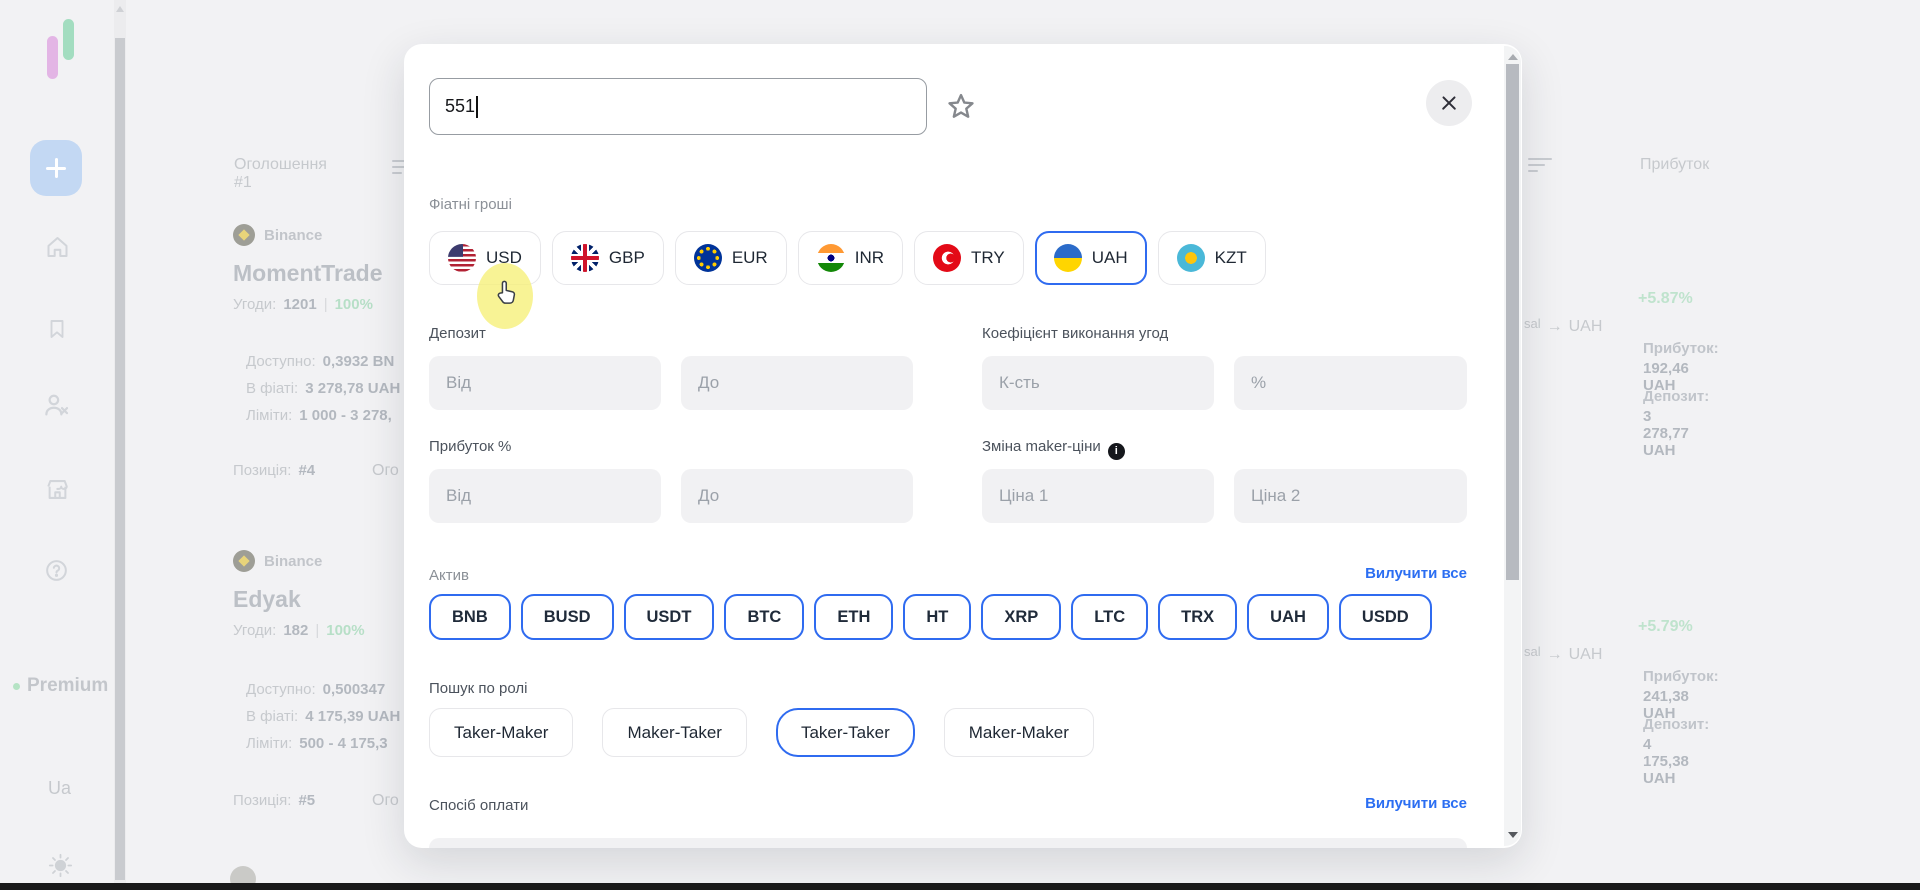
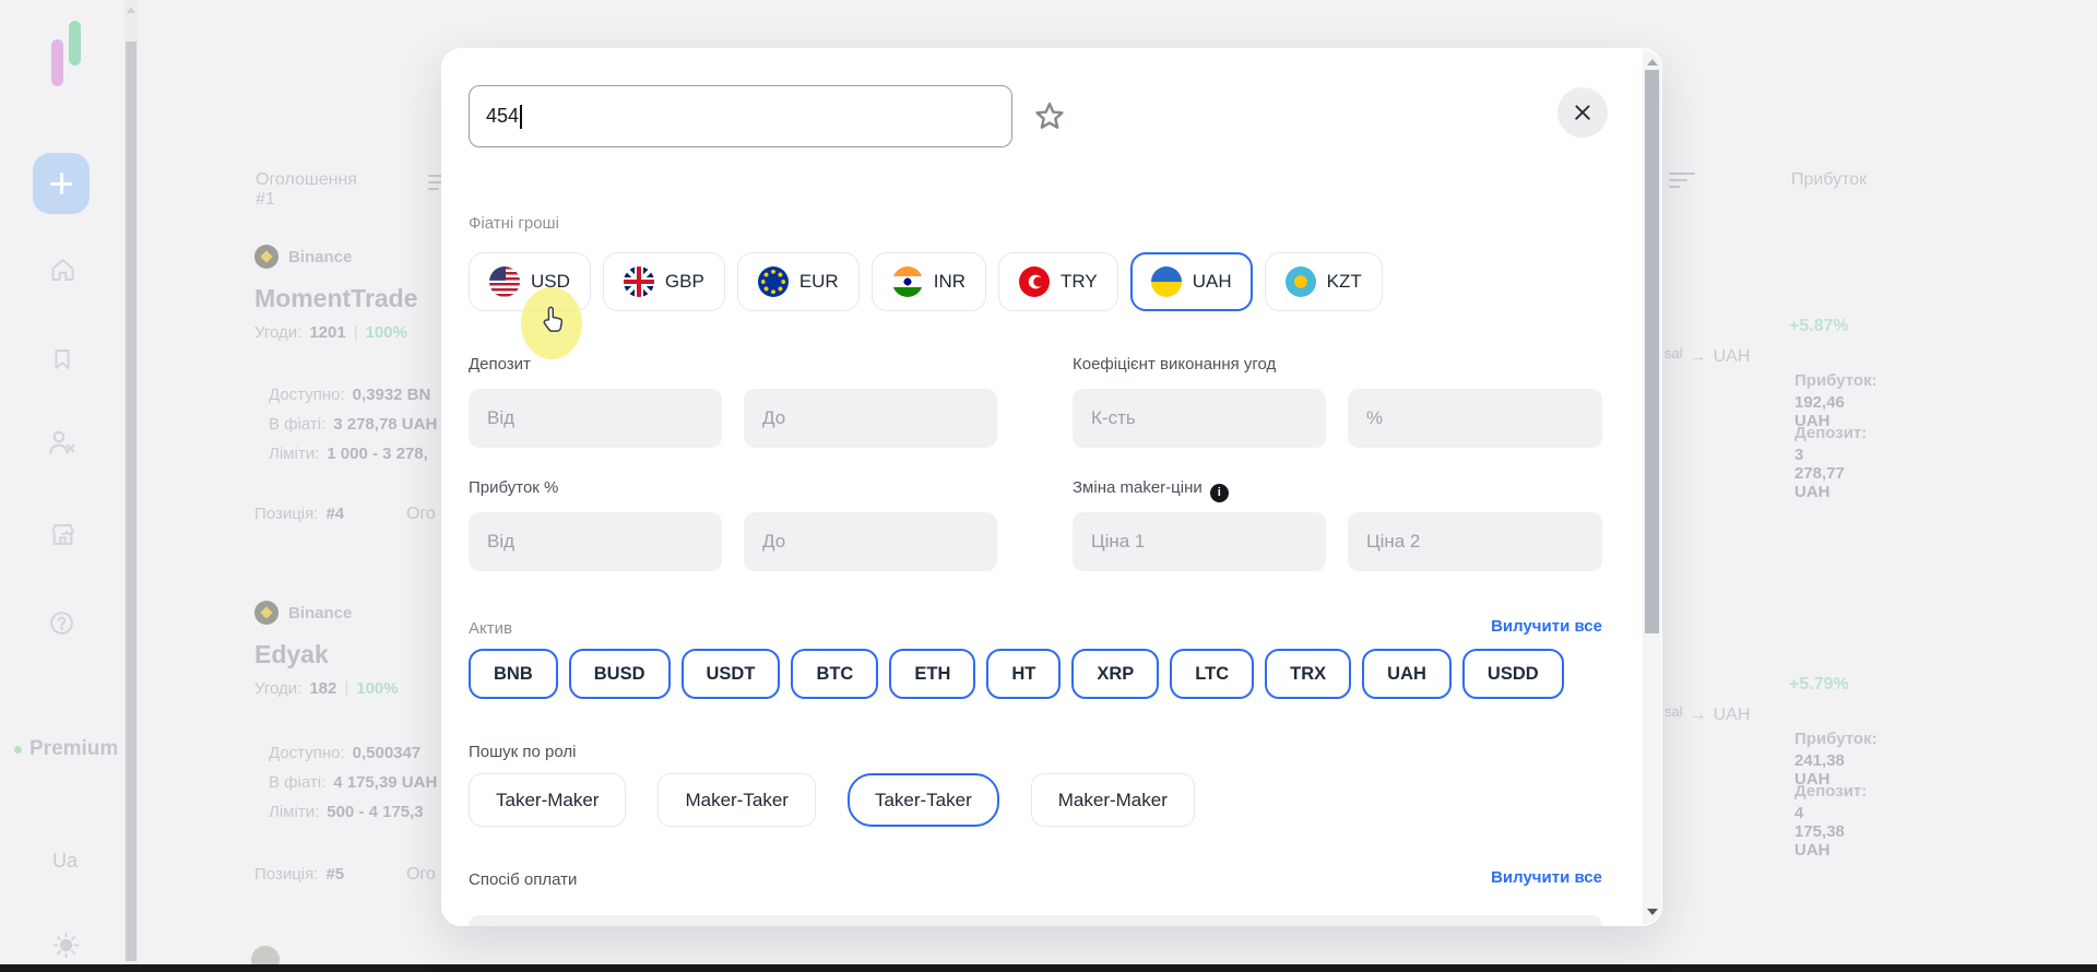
  Premium
  Ua
  Оголошення #1
  Binance
  MomentTrade
  Угоди:
  1201
  |
  100%
  Доступно:
  0,3932 BN
  В фіаті:
  3 278,78 UAH
  Ліміти:
  1 000 - 3 278,
  Позиція:
  #4
  Ого
  Binance
  Edyak
  Угоди:
  182
  |
  100%
  Доступно:
  0,500347
  В фіаті:
  4 175,39 UAH
  Ліміти:
  500 - 4 175,3
  Позиція:
  #5
  Ого
  Прибуток
  +5.87%
  sal
  →
  UAH
  Прибуток:
  192,46 UAH
  Депозит:
  3 278,77 UAH
  +5.79%
  sal
  →
  UAH
  Прибуток:
  241,38 UAH
  Депозит:
  4 175,38 UAH
- 551
+ 454
  Фіатні гроші
  USD
  GBP
  EUR
  INR
  TRY
  UAH
  KZT
  Депозит
  Коефіцієнт виконання угод
  Від
  До
  К-сть
  %
  Прибуток %
  Зміна maker-ціни i
  Від
  До
  Ціна 1
  Ціна 2
  Актив
  Вилучити все
  BNB
  BUSD
  USDT
  BTC
  ETH
  HT
  XRP
  LTC
  TRX
  UAH
  USDD
  Пошук по ролі
  Taker-Maker
  Maker-Taker
  Taker-Taker
  Maker-Maker
  Спосіб оплати
  Вилучити все
